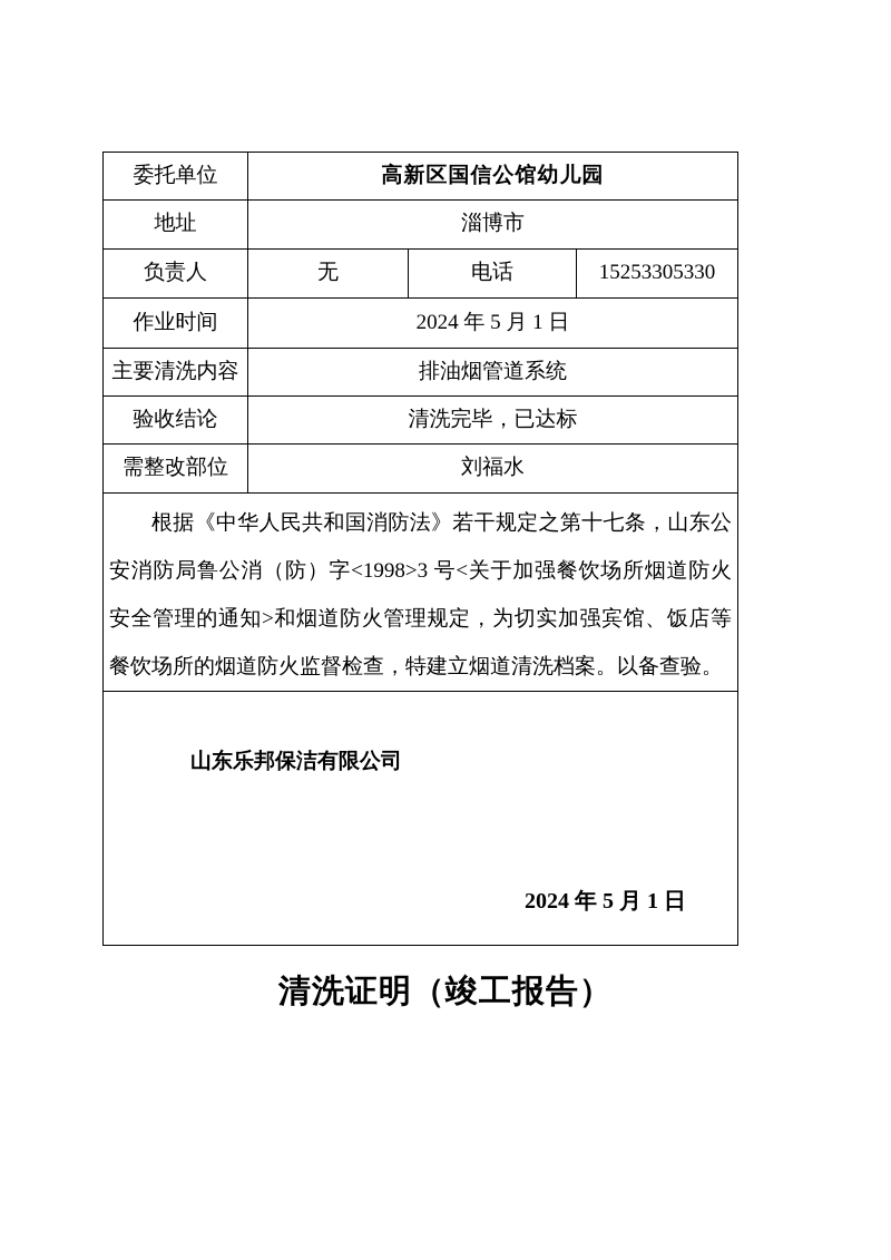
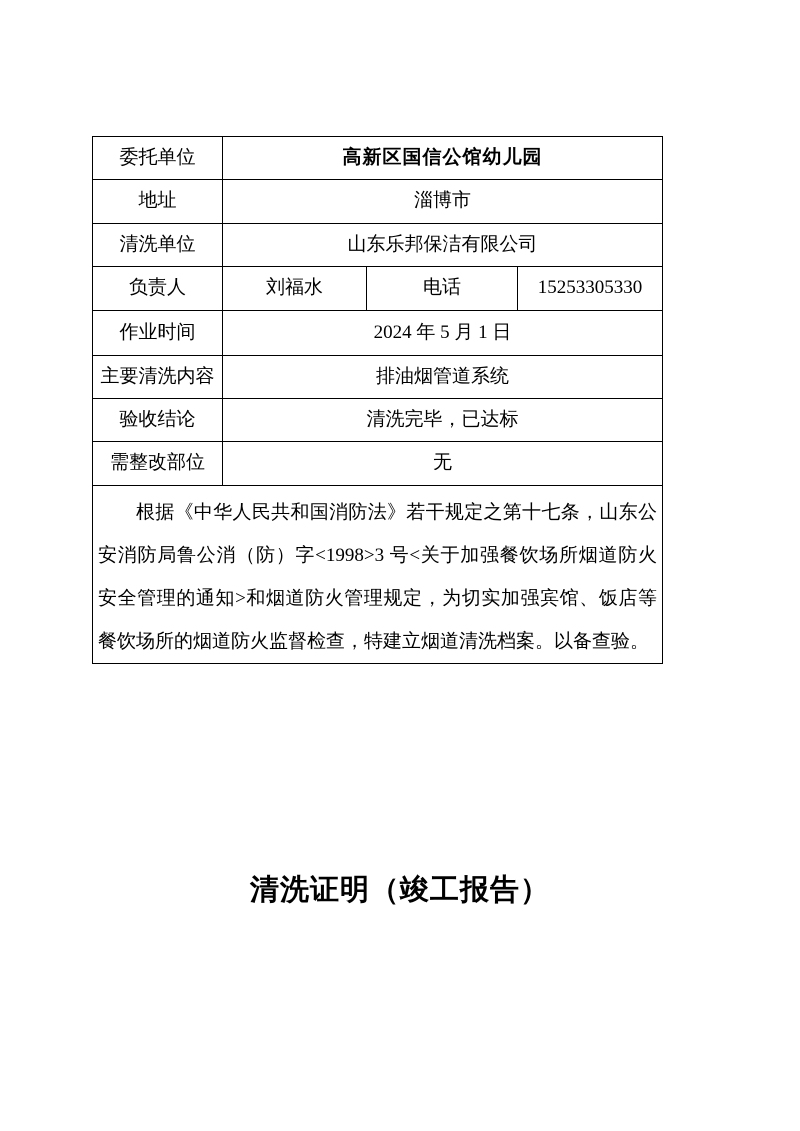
  委托单位	高新区国信公馆幼儿园
  地址	淄博市
+ 清洗单位	山东乐邦保洁有限公司
- 负责人	无	电话	15253305330
+ 负责人	刘福水	电话	15253305330
  作业时间	2024 年 5 月 1 日
  主要清洗内容	排油烟管道系统
  验收结论	清洗完毕，已达标
- 需整改部位	刘福水
+ 需整改部位	无
  根据《中华人民共和国消防法》若干规定之第十七条，山东公安消防局鲁公消（防）字<1998>3 号<关于加强餐饮场所烟道防火安全管理的通知>和烟道防火管理规定，为切实加强宾馆、饭店等餐饮场所的烟道防火监督检查，特建立烟道清洗档案。以备查验。
- 山东乐邦保洁有限公司 2024 年 5 月 1 日
  清洗证明（竣工报告）
